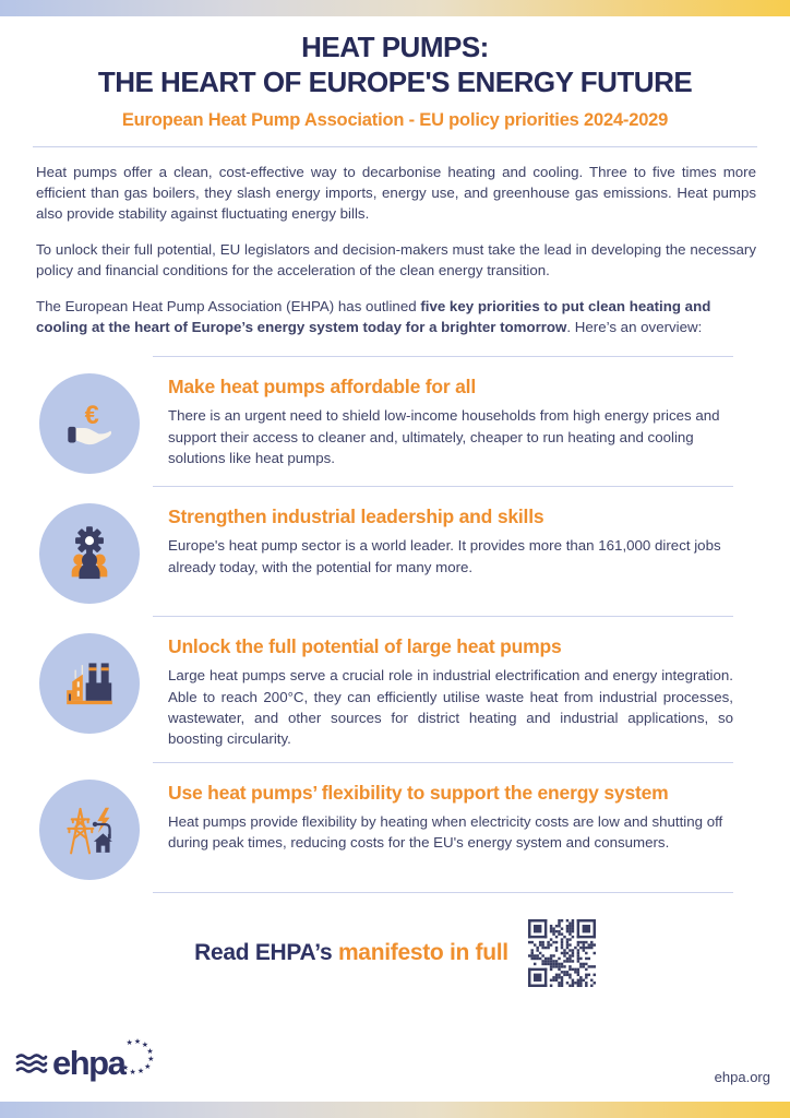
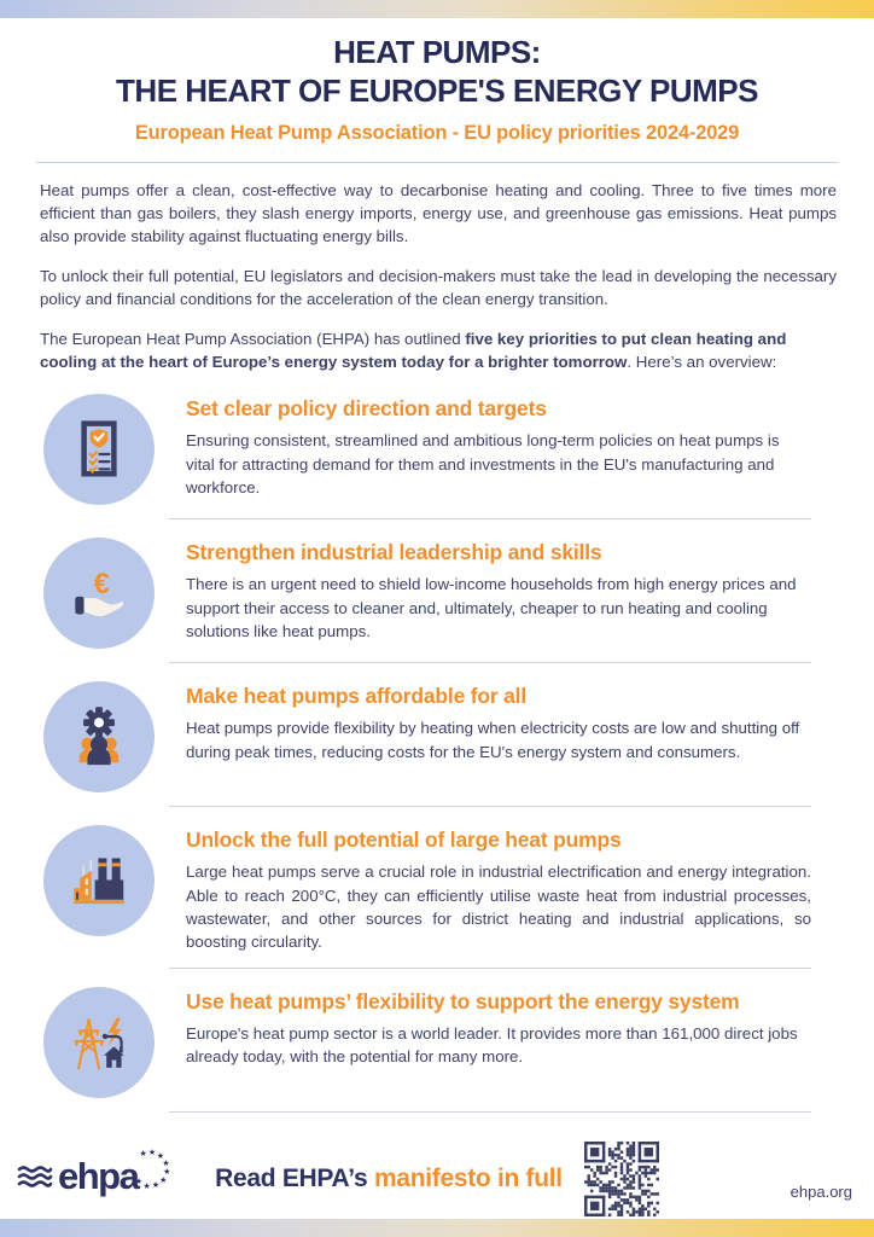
  HEAT PUMPS:
- THE HEART OF EUROPE'S ENERGY FUTURE
+ THE HEART OF EUROPE'S ENERGY PUMPS
  European Heat Pump Association - EU policy priorities 2024-2029
  Heat pumps offer a clean, cost-effective way to decarbonise heating and cooling. Three to five times more efficient than gas boilers, they slash energy imports, energy use, and greenhouse gas emissions. Heat pumps also provide stability against fluctuating energy bills.
  To unlock their full potential, EU legislators and decision-makers must take the lead in developing the necessary policy and financial conditions for the acceleration of the clean energy transition.
  The European Heat Pump Association (EHPA) has outlined five key priorities to put clean heating and cooling at the heart of Europe’s energy system today for a brighter tomorrow. Here’s an overview:
+ Set clear policy direction and targets
+ Ensuring consistent, streamlined and ambitious long-term policies on heat pumps is vital for attracting demand for them and investments in the EU's manufacturing and workforce.
  €
- Make heat pumps affordable for all
+ Strengthen industrial leadership and skills
  There is an urgent need to shield low-income households from high energy prices and support their access to cleaner and, ultimately, cheaper to run heating and cooling solutions like heat pumps.
- Strengthen industrial leadership and skills
+ Make heat pumps affordable for all
- Europe's heat pump sector is a world leader. It provides more than 161,000 direct jobs already today, with the potential for many more.
+ Heat pumps provide flexibility by heating when electricity costs are low and shutting off during peak times, reducing costs for the EU's energy system and consumers.
  Unlock the full potential of large heat pumps
  Large heat pumps serve a crucial role in industrial electrification and energy integration. Able to reach 200°C, they can efficiently utilise waste heat from industrial processes, wastewater, and other sources for district heating and industrial applications, so boosting circularity.
  Use heat pumps’ flexibility to support the energy system
- Heat pumps provide flexibility by heating when electricity costs are low and shutting off during peak times, reducing costs for the EU's energy system and consumers.
+ Europe's heat pump sector is a world leader. It provides more than 161,000 direct jobs already today, with the potential for many more.
  Read EHPA’s manifesto in full
  ehpa
  ehpa.org
